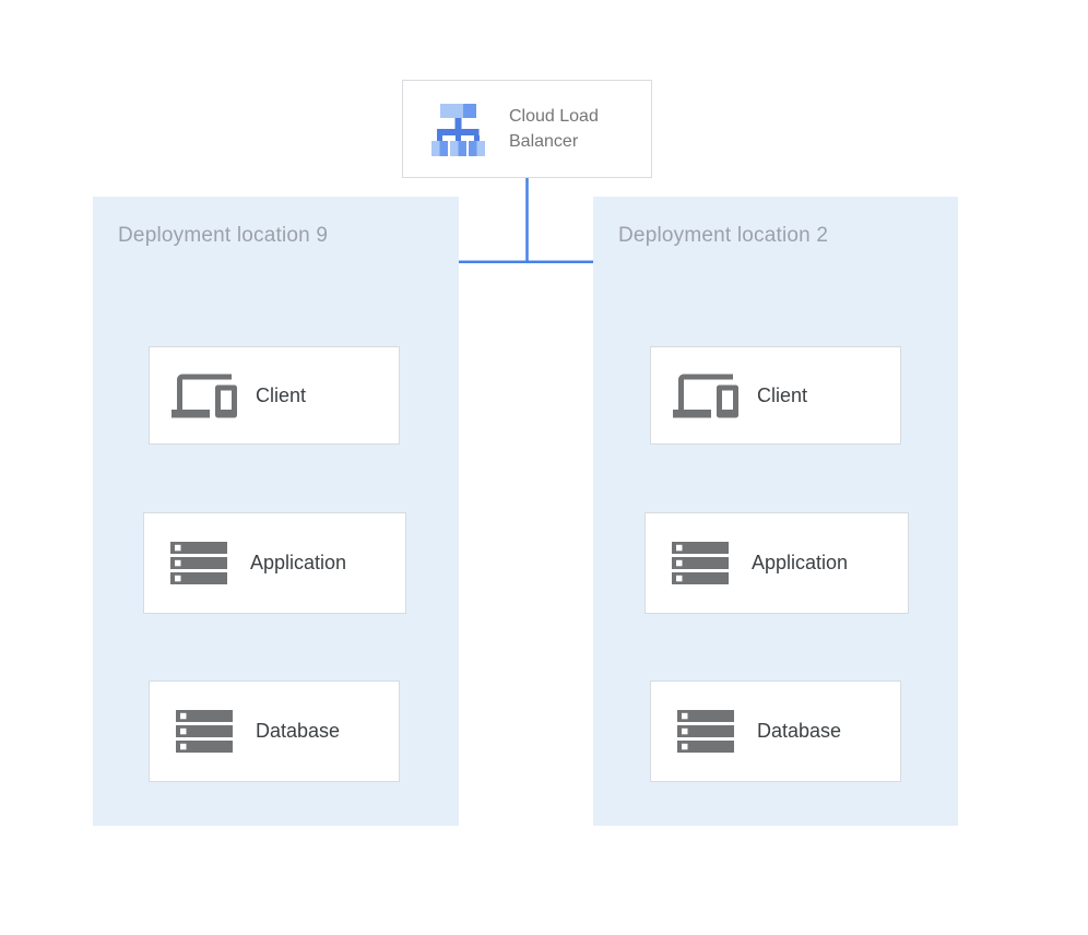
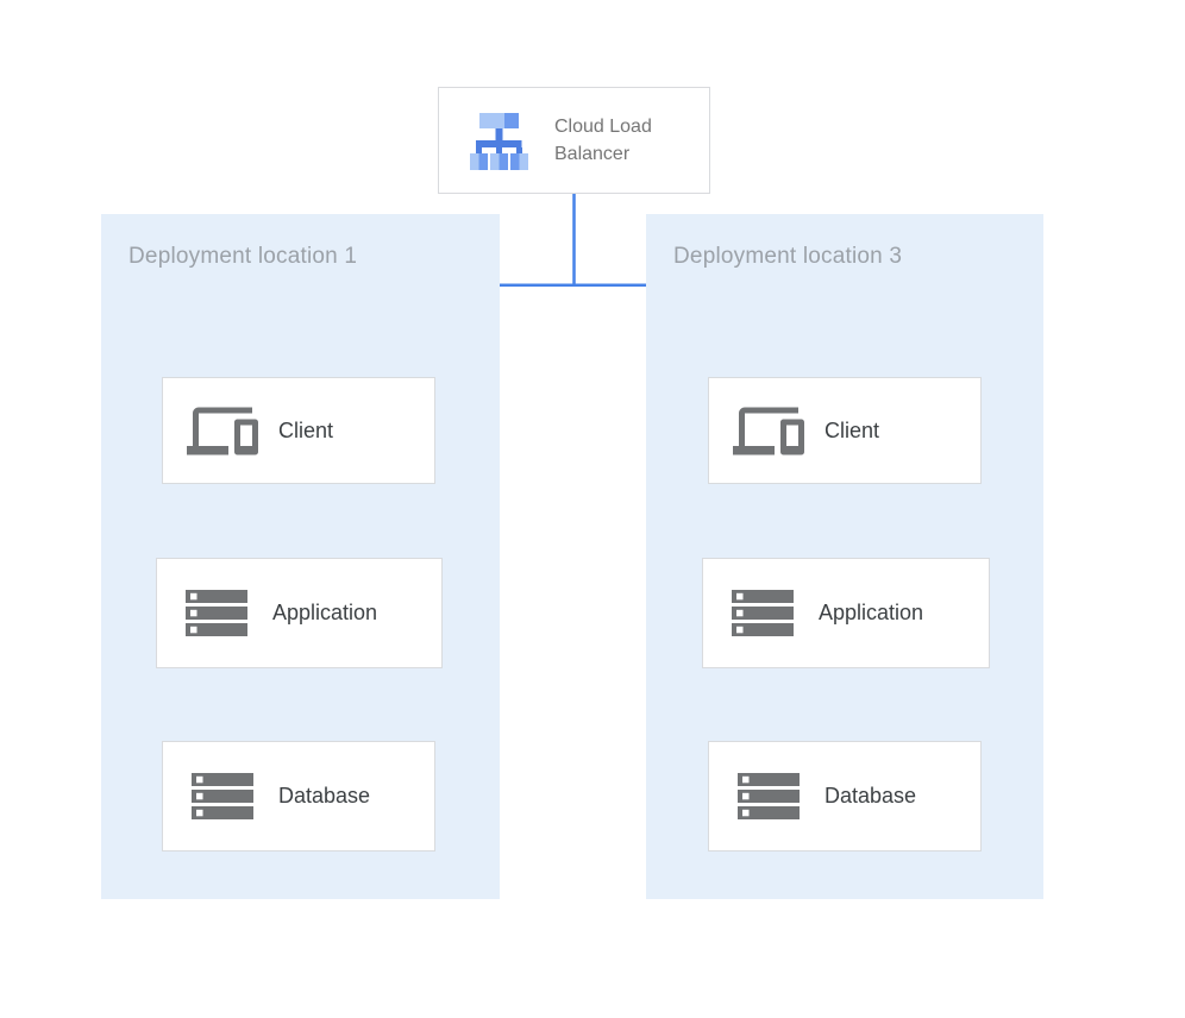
- Deployment location 9
+ Deployment location 1
- Deployment location 2
+ Deployment location 3
  Cloud Load Balancer
  Client
  Application
  Database
  Client
  Application
  Database
